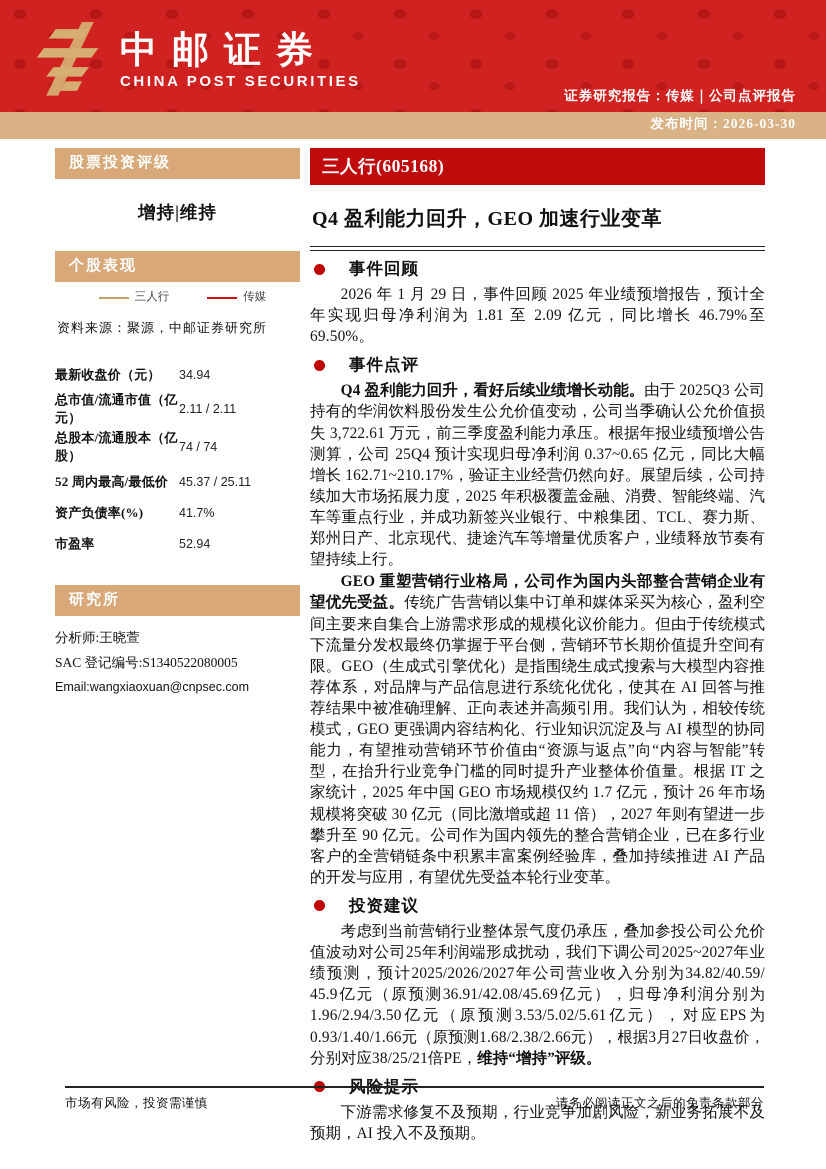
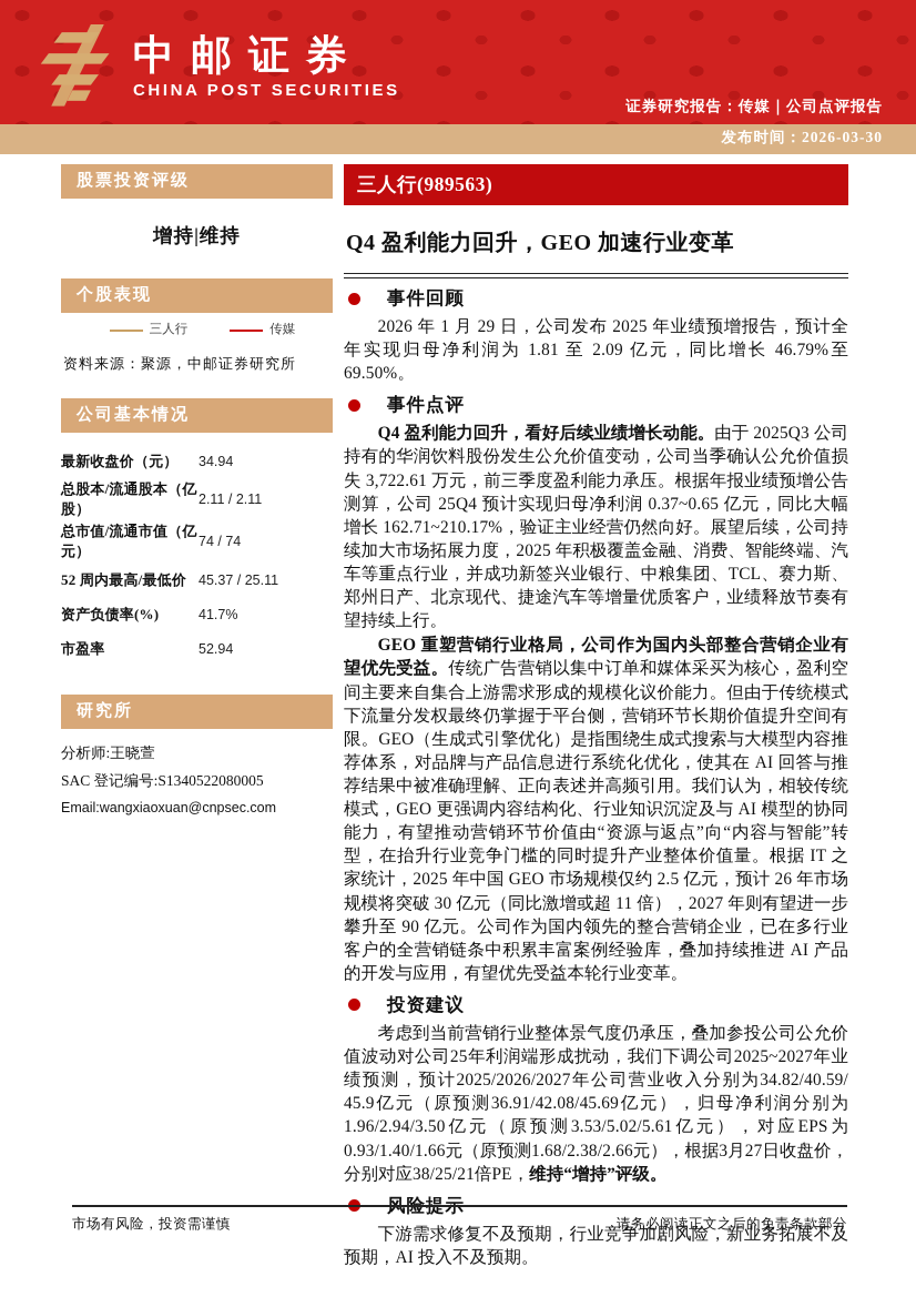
  中邮证券
  CHINA POST SECURITIES
  证券研究报告：传媒｜公司点评报告
  发布时间：2026-03-30
  股票投资评级
  增持|维持
  个股表现
  三人行
  传媒
  资料来源：聚源，中邮证券研究所
+ 公司基本情况
  最新收盘价（元）
  34.94
- 总市值/流通市值（亿元）
+ 总股本/流通股本（亿股）
  2.11 / 2.11
- 总股本/流通股本（亿股）
+ 总市值/流通市值（亿元）
  74 / 74
  52 周内最高/最低价
  45.37 / 25.11
  资产负债率(%)
  41.7%
  市盈率
  52.94
  研究所
  分析师:王晓萱
  SAC 登记编号:S1340522080005
  Email:wangxiaoxuan@cnpsec.com
- 三人行(605168)
+ 三人行(989563)
  Q4 盈利能力回升，GEO 加速行业变革
  事件回顾
- 2026 年 1 月 29 日，事件回顾 2025 年业绩预增报告，预计全年实现归母净利润为 1.81 至 2.09 亿元，同比增长 46.79%至 69.50%。
+ 2026 年 1 月 29 日，公司发布 2025 年业绩预增报告，预计全年实现归母净利润为 1.81 至 2.09 亿元，同比增长 46.79%至 69.50%。
  事件点评
  Q4 盈利能力回升，看好后续业绩增长动能。由于 2025Q3 公司持有的华润饮料股份发生公允价值变动，公司当季确认公允价值损失 3,722.61 万元，前三季度盈利能力承压。根据年报业绩预增公告测算，公司 25Q4 预计实现归母净利润 0.37~0.65 亿元，同比大幅增长 162.71~210.17%，验证主业经营仍然向好。展望后续，公司持续加大市场拓展力度，2025 年积极覆盖金融、消费、智能终端、汽车等重点行业，并成功新签兴业银行、中粮集团、TCL、赛力斯、郑州日产、北京现代、捷途汽车等增量优质客户，业绩释放节奏有望持续上行。
- GEO 重塑营销行业格局，公司作为国内头部整合营销企业有望优先受益。传统广告营销以集中订单和媒体采买为核心，盈利空间主要来自集合上游需求形成的规模化议价能力。但由于传统模式下流量分发权最终仍掌握于平台侧，营销环节长期价值提升空间有限。GEO（生成式引擎优化）是指围绕生成式搜索与大模型内容推荐体系，对品牌与产品信息进行系统化优化，使其在 AI 回答与推荐结果中被准确理解、正向表述并高频引用。我们认为，相较传统模式，GEO 更强调内容结构化、行业知识沉淀及与 AI 模型的协同能力，有望推动营销环节价值由“资源与返点”向“内容与智能”转型，在抬升行业竞争门槛的同时提升产业整体价值量。根据 IT 之家统计，2025 年中国 GEO 市场规模仅约 1.7 亿元，预计 26 年市场规模将突破 30 亿元（同比激增或超 11 倍），2027 年则有望进一步攀升至 90 亿元。公司作为国内领先的整合营销企业，已在多行业客户的全营销链条中积累丰富案例经验库，叠加持续推进 AI 产品的开发与应用，有望优先受益本轮行业变革。
+ GEO 重塑营销行业格局，公司作为国内头部整合营销企业有望优先受益。传统广告营销以集中订单和媒体采买为核心，盈利空间主要来自集合上游需求形成的规模化议价能力。但由于传统模式下流量分发权最终仍掌握于平台侧，营销环节长期价值提升空间有限。GEO（生成式引擎优化）是指围绕生成式搜索与大模型内容推荐体系，对品牌与产品信息进行系统化优化，使其在 AI 回答与推荐结果中被准确理解、正向表述并高频引用。我们认为，相较传统模式，GEO 更强调内容结构化、行业知识沉淀及与 AI 模型的协同能力，有望推动营销环节价值由“资源与返点”向“内容与智能”转型，在抬升行业竞争门槛的同时提升产业整体价值量。根据 IT 之家统计，2025 年中国 GEO 市场规模仅约 2.5 亿元，预计 26 年市场规模将突破 30 亿元（同比激增或超 11 倍），2027 年则有望进一步攀升至 90 亿元。公司作为国内领先的整合营销企业，已在多行业客户的全营销链条中积累丰富案例经验库，叠加持续推进 AI 产品的开发与应用，有望优先受益本轮行业变革。
  投资建议
  考虑到当前营销行业整体景气度仍承压，叠加参投公司公允价值波动对公司25年利润端形成扰动，我们下调公司2025~2027年业绩预测，预计2025/2026/2027年公司营业收入分别为34.82/40.59/ 45.9亿元（原预测36.91/42.08/45.69亿元），归母净利润分别为1.96/2.94/3.50亿元（原预测3.53/5.02/5.61亿元），对应EPS为0.93/1.40/1.66元（原预测1.68/2.38/2.66元），根据3月27日收盘价，分别对应38/25/21倍PE，维持“增持”评级。
  风险提示
  下游需求修复不及预期，行业竞争加剧风险，新业务拓展不及预期，AI 投入不及预期。
  市场有风险，投资需谨慎
  请务必阅读正文之后的免责条款部分
